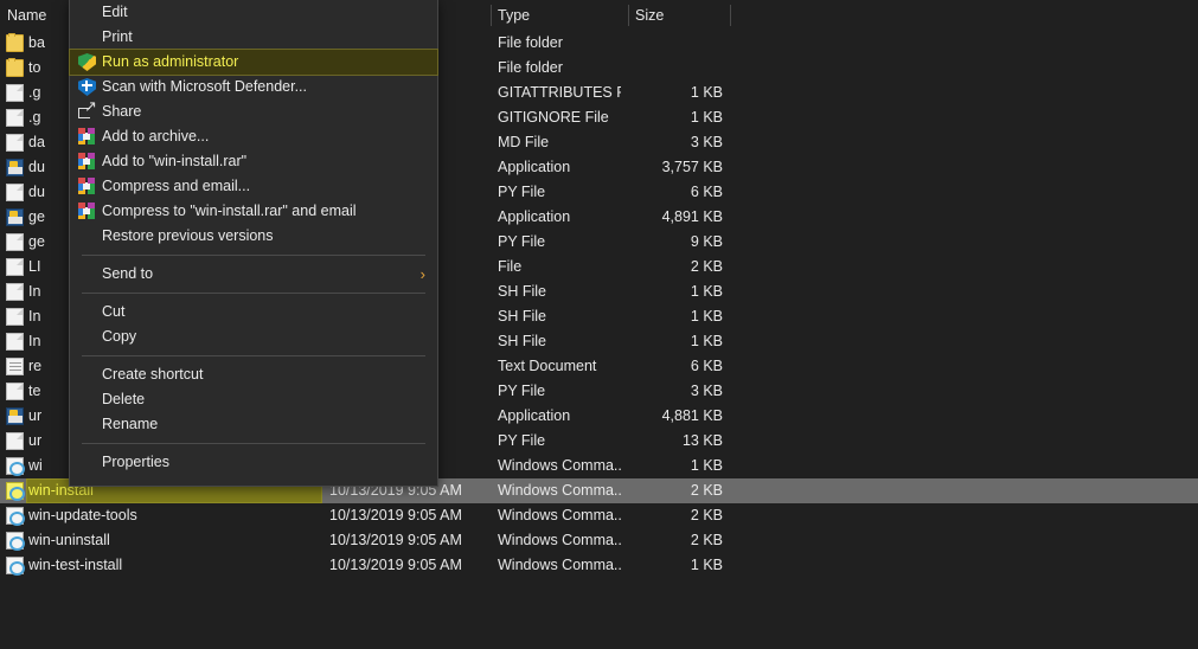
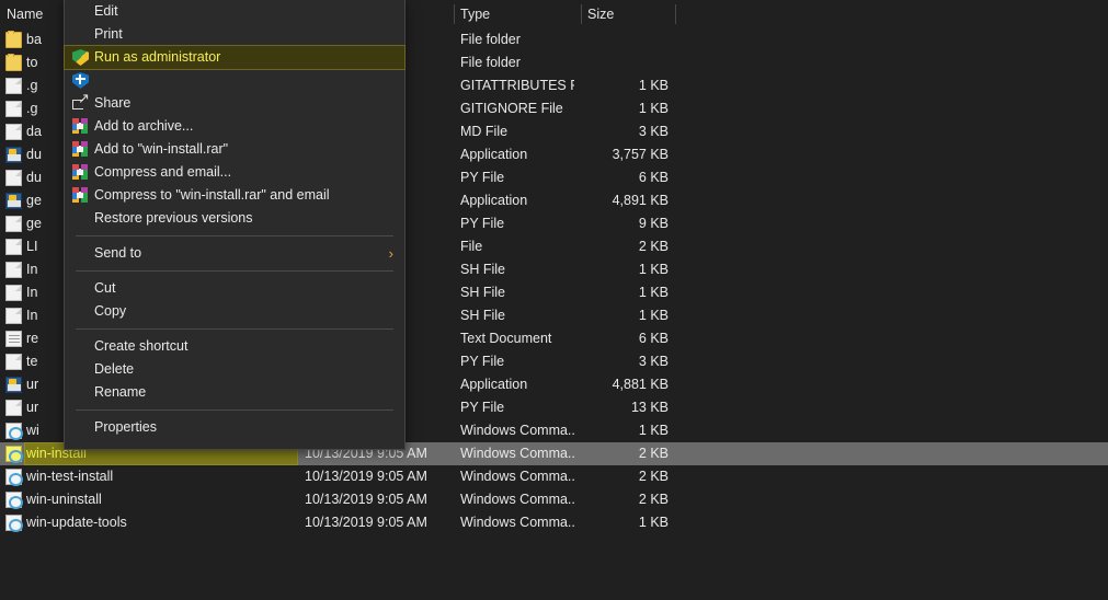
  Name
  Type
  Size
  ba
  File folder
  to
  File folder
  .g
  GITATTRIBUTES
  1 KB
  .g
  GITIGNORE File
  1 KB
  da
  MD File
  3 KB
  du
  Application
  3,757 KB
  du
  PY File
  6 KB
  ge
  Application
  4,891 KB
  ge
  PY File
  9 KB
  LI
  File
  2 KB
  In
  SH File
  1 KB
  In
  SH File
  1 KB
  In
  SH File
  1 KB
  re
  Text Document
  6 KB
  te
  PY File
  3 KB
  ur
  Application
  4,881 KB
  ur
  PY File
  13 KB
  wi
  Windows Comma..
  1 KB
  win-install
  10/13/2019 9:05 AM
  Windows Comma..
  2 KB
- win-update-tools
+ win-test-install
  10/13/2019 9:05 AM
  Windows Comma..
  2 KB
  win-uninstall
  10/13/2019 9:05 AM
  Windows Comma..
  2 KB
- win-test-install
+ win-update-tools
  10/13/2019 9:05 AM
  Windows Comma..
  1 KB
  Edit
  Print
  Run as administrator
- Scan with Microsoft Defender...
  Share
  Add to archive...
  Add to "win-install.rar"
  Compress and email...
  Compress to "win-install.rar" and email
  Restore previous versions
  Send to
  ›
  Cut
  Copy
  Create shortcut
  Delete
  Rename
  Properties
